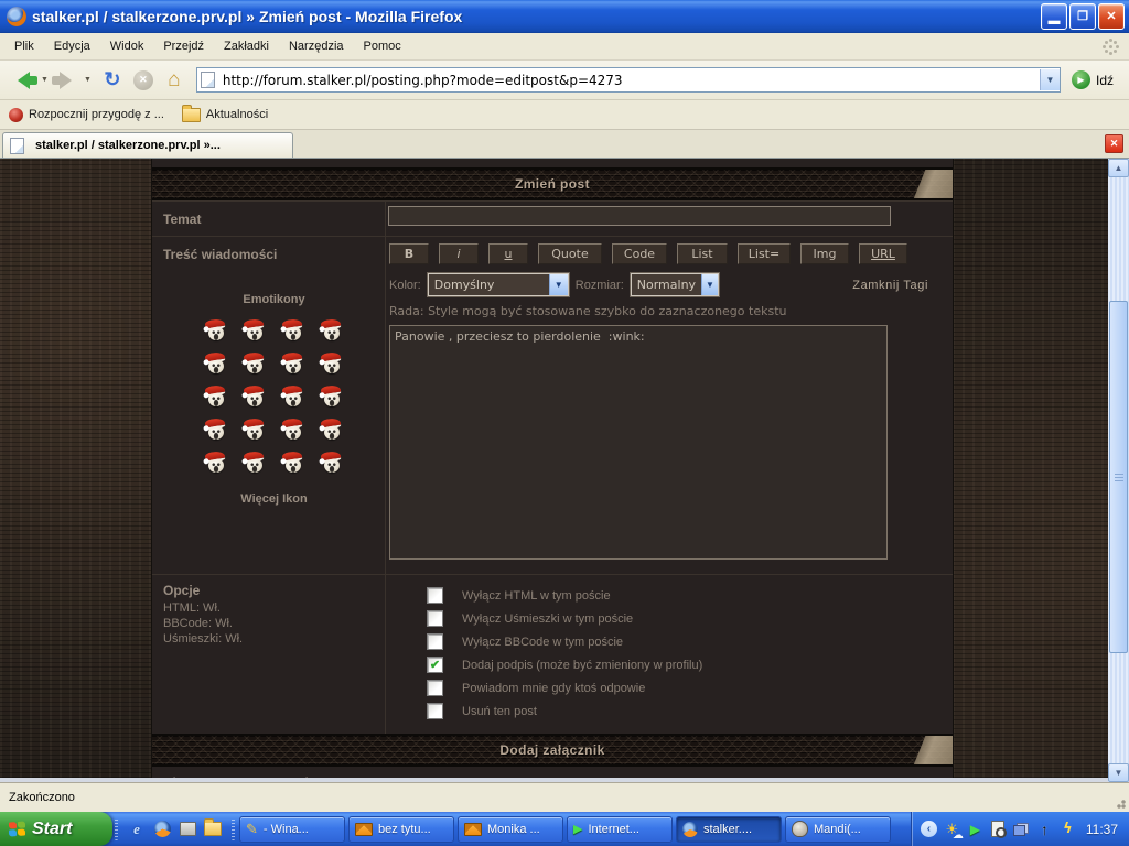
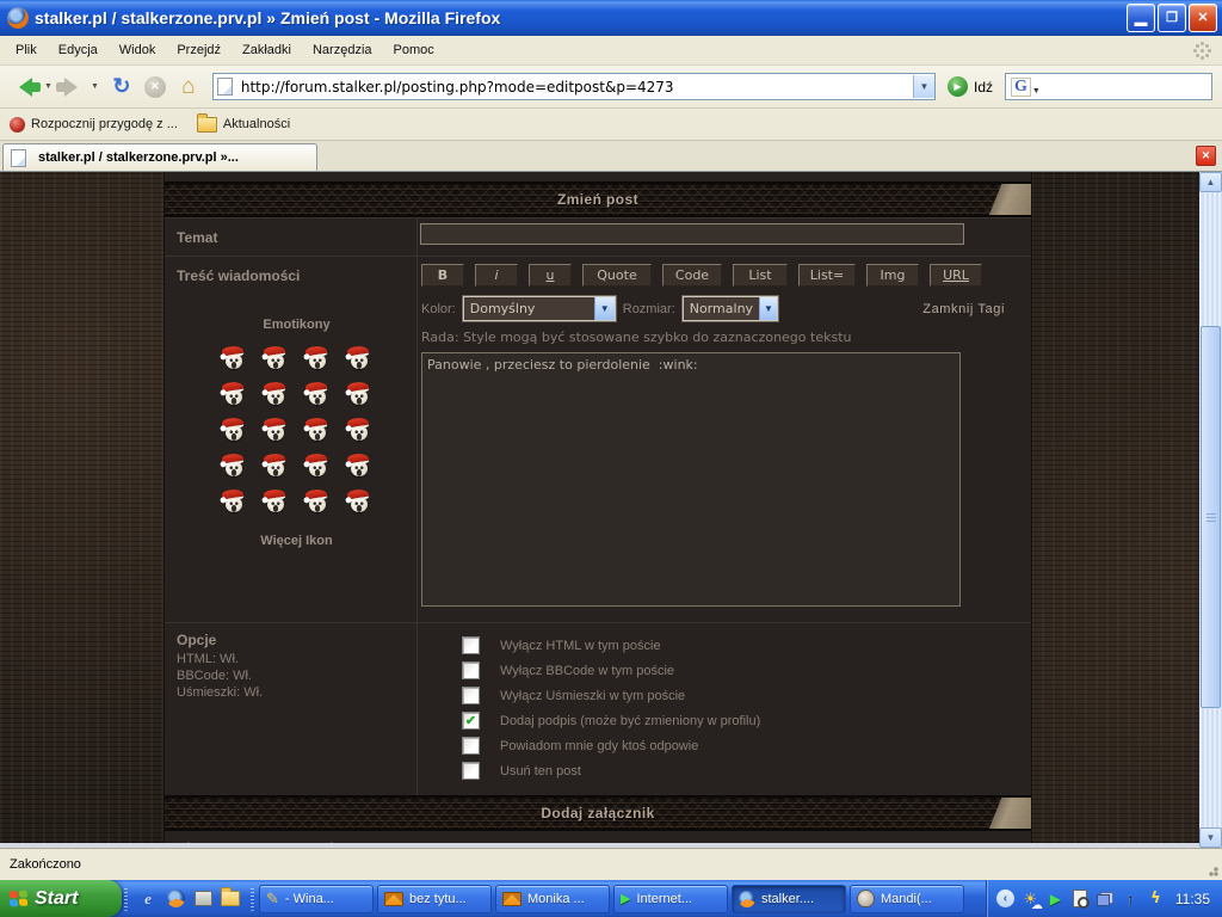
  stalker.pl / stalkerzone.prv.pl » Zmień post - Mozilla Firefox
  ▬
  ❐
  ✕
  Plik
  Edycja
  Widok
  Przejdź
  Zakładki
  Narzędzia
  Pomoc
  ↻
  ✕
  ⌂
  http://forum.stalker.pl/posting.php?mode=editpost&p=4273
  ▼
  ▶
  Idź
+ G
  Rozpocznij przygodę z ...
  Aktualności
  stalker.pl / stalkerzone.prv.pl »...
  ✕
  Zmień post
  Temat
  Treść wiadomości
  Emotikony
  Więcej Ikon
  B
  i
  u
  Quote
  Code
  List
  List=
  Img
  URL
  Kolor:
  Domyślny
  ▼
  Rozmiar:
  Normalny
  ▼
  Zamknij Tagi
  Rada: Style mogą być stosowane szybko do zaznaczonego tekstu
  Panowie , przeciesz to pierdolenie :wink:
  Opcje
  HTML: Wł.
  BBCode: Wł.
  Uśmieszki: Wł.
  ✔
  Wyłącz HTML w tym poście
  ✔
- Wyłącz Uśmieszki w tym poście
+ Wyłącz BBCode w tym poście
  ✔
- Wyłącz BBCode w tym poście
+ Wyłącz Uśmieszki w tym poście
  ✔
  Dodaj podpis (może być zmieniony w profilu)
  ✔
  Powiadom mnie gdy ktoś odpowie
  ✔
  Usuń ten post
  Dodaj załącznik
  ▲
  ▼
  Zakończono
  Start
  e
  ✎
  - Wina...
  bez tytu...
  Monika ...
  ▶
  Internet...
  stalker....
  Mandi(...
  ‹
  ☀
  ▶
  ↑
  ϟ
- 11:37
+ 11:35
